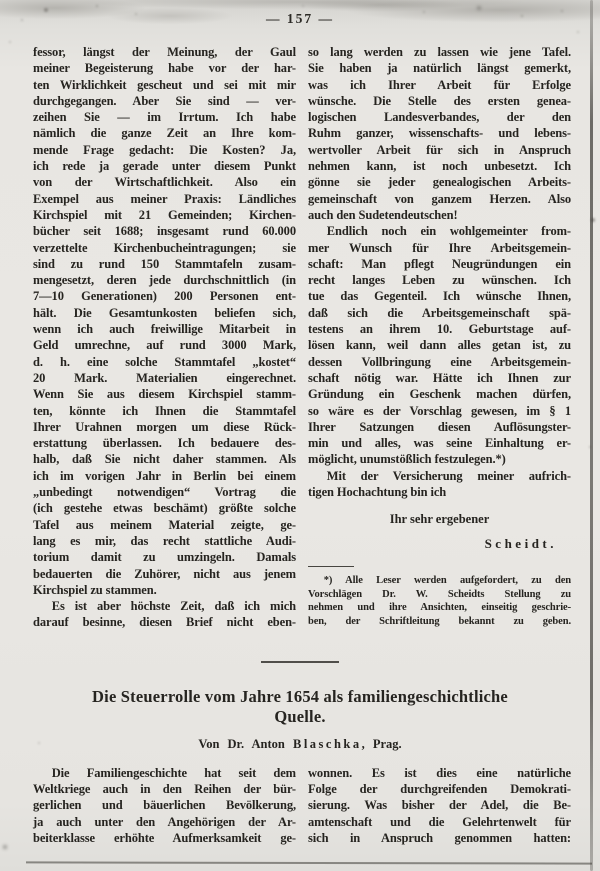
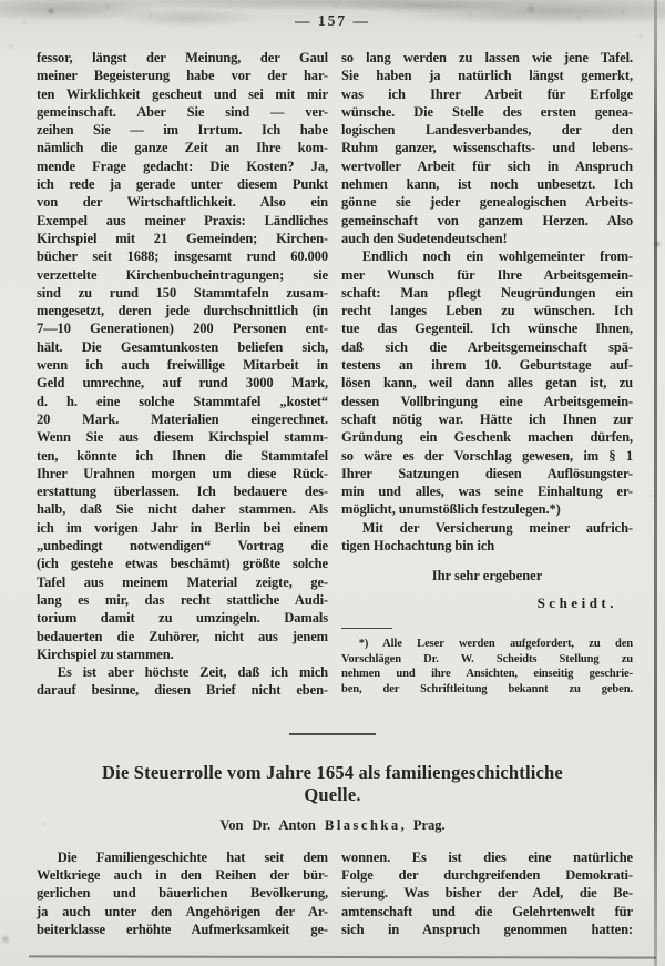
  fessor, längst der Meinung, der Gaul
  meiner Begeisterung habe vor der har-
  ten Wirklichkeit gescheut und sei mit mir
- durchgegangen. Aber Sie sind — ver-
+ gemeinschaft. Aber Sie sind — ver-
  zeihen Sie — im Irrtum. Ich habe
  nämlich die ganze Zeit an Ihre kom-
  mende Frage gedacht: Die Kosten? Ja,
  ich rede ja gerade unter diesem Punkt
  von der Wirtschaftlichkeit. Also ein
  Exempel aus meiner Praxis: Ländliches
  Kirchspiel mit 21 Gemeinden; Kirchen-
  bücher seit 1688; insgesamt rund 60.000
  verzettelte Kirchenbucheintragungen; sie
  sind zu rund 150 Stammtafeln zusam-
  mengesetzt, deren jede durchschnittlich (in
  7—10 Generationen) 200 Personen ent-
  hält. Die Gesamtunkosten beliefen sich,
  wenn ich auch freiwillige Mitarbeit in
  Geld umrechne, auf rund 3000 Mark,
  d. h. eine solche Stammtafel „kostet“
  20 Mark. Materialien eingerechnet.
  Wenn Sie aus diesem Kirchspiel stamm-
  ten, könnte ich Ihnen die Stammtafel
  Ihrer Urahnen morgen um diese Rück-
  erstattung überlassen. Ich bedauere des-
  halb, daß Sie nicht daher stammen. Als
  ich im vorigen Jahr in Berlin bei einem
  „unbedingt notwendigen“ Vortrag die
  (ich gestehe etwas beschämt) größte solche
  Tafel aus meinem Material zeigte, ge-
  lang es mir, das recht stattliche Audi-
  torium damit zu umzingeln. Damals
  bedauerten die Zuhörer, nicht aus jenem
  Kirchspiel zu stammen.
  Es ist aber höchste Zeit, daß ich mich
  darauf besinne, diesen Brief nicht eben-
  so lang werden zu lassen wie jene Tafel.
  Sie haben ja natürlich längst gemerkt,
  was ich Ihrer Arbeit für Erfolge
  wünsche. Die Stelle des ersten genea-
  logischen Landesverbandes, der den
  Ruhm ganzer, wissenschafts- und lebens-
  wertvoller Arbeit für sich in Anspruch
  nehmen kann, ist noch unbesetzt. Ich
  gönne sie jeder genealogischen Arbeits-
  gemeinschaft von ganzem Herzen. Also
  auch den Sudetendeutschen!
  Endlich noch ein wohlgemeinter from-
  mer Wunsch für Ihre Arbeitsgemein-
  schaft: Man pflegt Neugründungen ein
  recht langes Leben zu wünschen. Ich
  tue das Gegenteil. Ich wünsche Ihnen,
  daß sich die Arbeitsgemeinschaft spä-
  testens an ihrem 10. Geburtstage auf-
  lösen kann, weil dann alles getan ist, zu
  dessen Vollbringung eine Arbeitsgemein-
  schaft nötig war. Hätte ich Ihnen zur
  Gründung ein Geschenk machen dürfen,
  so wäre es der Vorschlag gewesen, im § 1
  Ihrer Satzungen diesen Auflösungster-
  min und alles, was seine Einhaltung er-
  möglicht, unumstößlich festzulegen.*)
  Mit der Versicherung meiner aufrich-
  tigen Hochachtung bin ich
  Ihr sehr ergebener
  Scheidt.
  *) Alle Leser werden aufgefordert, zu den
  Vorschlägen Dr. W. Scheidts Stellung zu
  nehmen und ihre Ansichten, einseitig geschrie-
  ben, der Schriftleitung bekannt zu geben.
  Die Steuerrolle vom Jahre 1654 als familiengeschichtliche
  Quelle.
  Von Dr. Anton Blaschka, Prag.
  Die Familiengeschichte hat seit dem
  Weltkriege auch in den Reihen der bür-
  gerlichen und bäuerlichen Bevölkerung,
  ja auch unter den Angehörigen der Ar-
  beiterklasse erhöhte Aufmerksamkeit ge-
  wonnen. Es ist dies eine natürliche
  Folge der durchgreifenden Demokrati-
  sierung. Was bisher der Adel, die Be-
  amtenschaft und die Gelehrtenwelt für
  sich in Anspruch genommen hatten:
